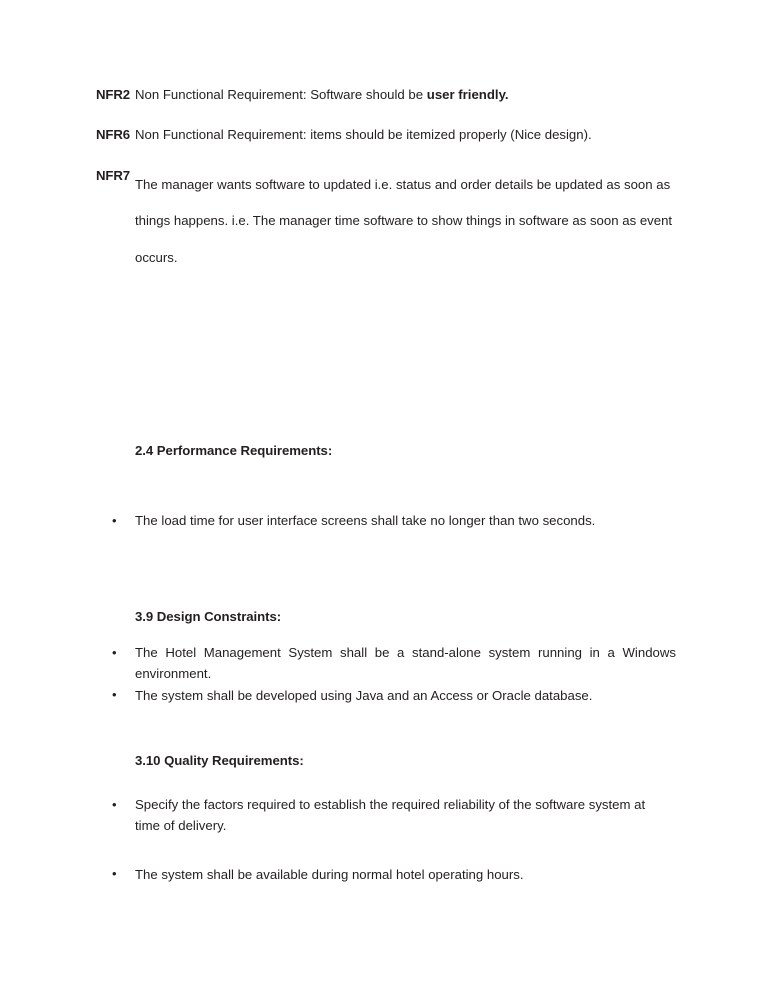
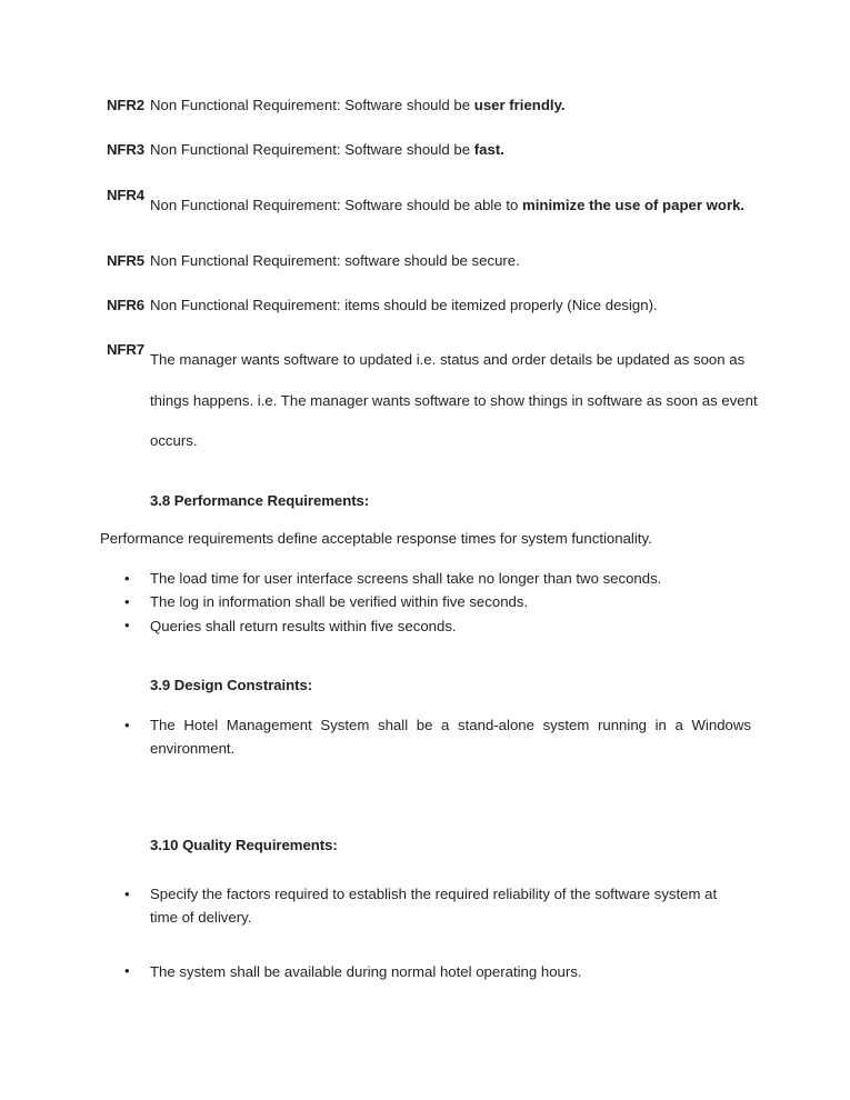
  NFR2
  Non Functional Requirement: Software should be user friendly.
+ NFR3
+ Non Functional Requirement: Software should be fast.
+ NFR4
+ Non Functional Requirement: Software should be able to minimize the use of paper work.
+ NFR5
+ Non Functional Requirement: software should be secure.
  NFR6
  Non Functional Requirement: items should be itemized properly (Nice design).
  NFR7
- The manager wants software to updated i.e. status and order details be updated as soon as things happens. i.e. The manager time software to show things in software as soon as event occurs.
+ The manager wants software to updated i.e. status and order details be updated as soon as things happens. i.e. The manager wants software to show things in software as soon as event occurs.
- 2.4 Performance Requirements:
+ 3.8 Performance Requirements:
+ Performance requirements define acceptable response times for system functionality.
  The load time for user interface screens shall take no longer than two seconds.
+ The log in information shall be verified within five seconds.
+ Queries shall return results within five seconds.
  3.9 Design Constraints:
  The Hotel Management System shall be a stand-alone system running in a Windows environment.
- The system shall be developed using Java and an Access or Oracle database.
  3.10 Quality Requirements:
  Specify the factors required to establish the required reliability of the software system at time of delivery.
  The system shall be available during normal hotel operating hours.
